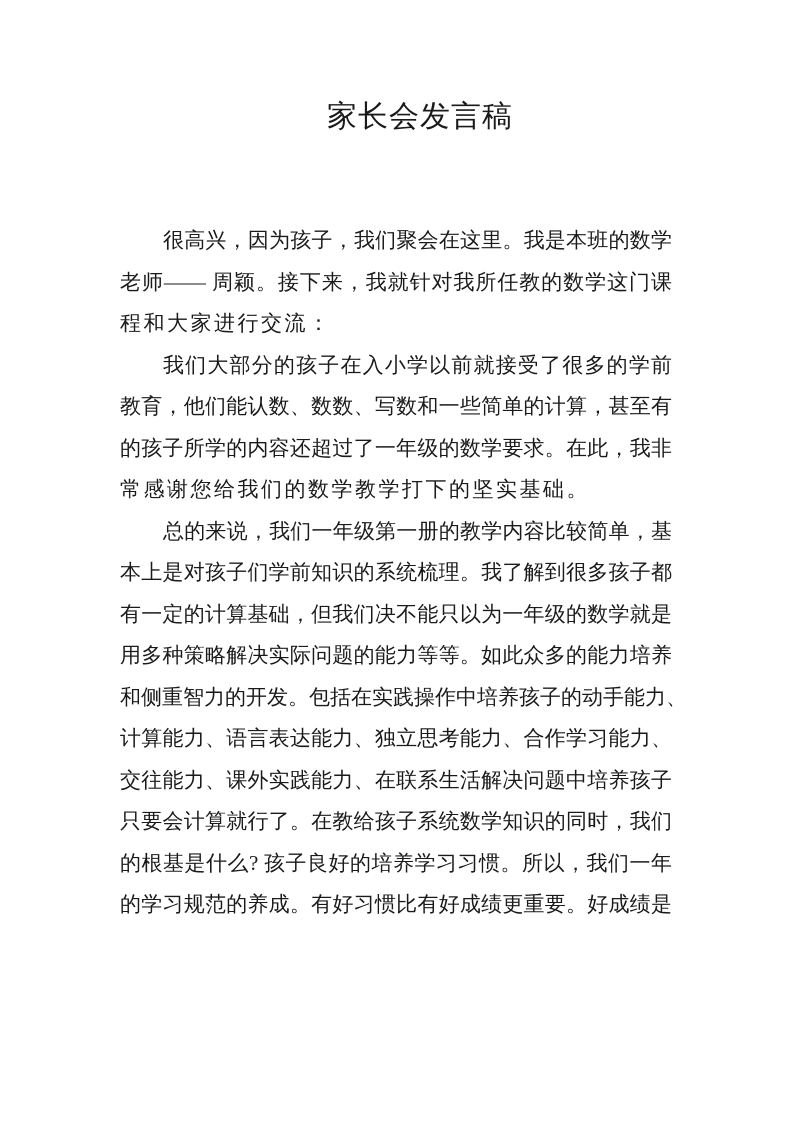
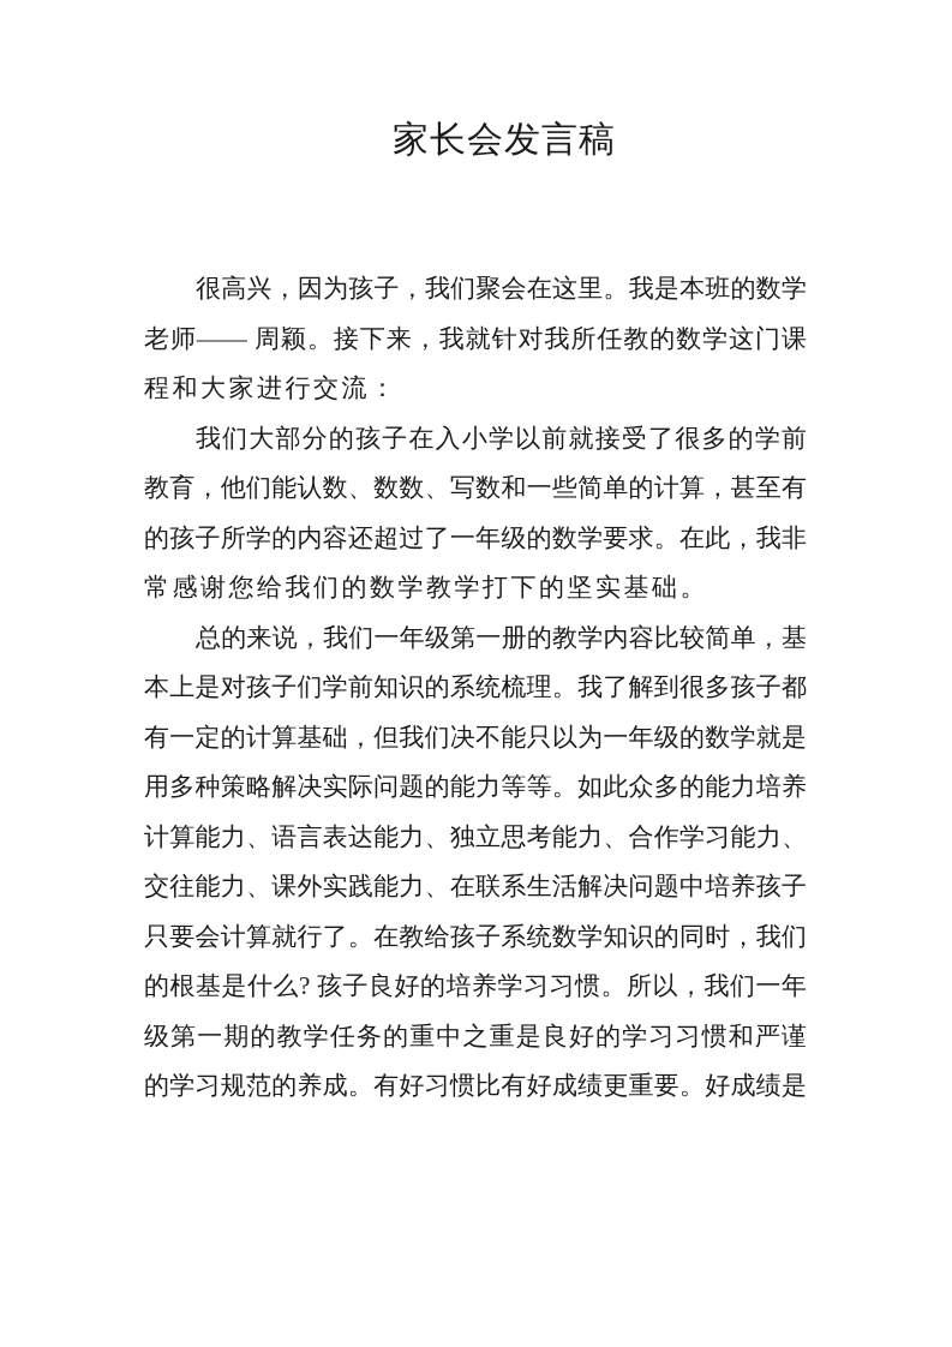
  家长会发言稿
  很高兴，因为孩子，我们聚会在这里。我是本班的数学
  老师—— 周颖。接下来，我就针对我所任教的数学这门课
  程和大家进行交流：
  我们大部分的孩子在入小学以前就接受了很多的学前
  教育，他们能认数、数数、写数和一些简单的计算，甚至有
  的孩子所学的内容还超过了一年级的数学要求。在此，我非
  常感谢您给我们的数学教学打下的坚实基础。
  总的来说，我们一年级第一册的教学内容比较简单，基
  本上是对孩子们学前知识的系统梳理。我了解到很多孩子都
  有一定的计算基础，但我们决不能只以为一年级的数学就是
  用多种策略解决实际问题的能力等等。如此众多的能力培养
- 和侧重智力的开发。包括在实践操作中培养孩子的动手能力、
  计算能力、语言表达能力、独立思考能力、合作学习能力、
  交往能力、课外实践能力、在联系生活解决问题中培养孩子
  只要会计算就行了。在教给孩子系统数学知识的同时，我们
  的根基是什么? 孩子良好的培养学习习惯。所以，我们一年
+ 级第一期的教学任务的重中之重是良好的学习习惯和严谨
  的学习规范的养成。有好习惯比有好成绩更重要。好成绩是
